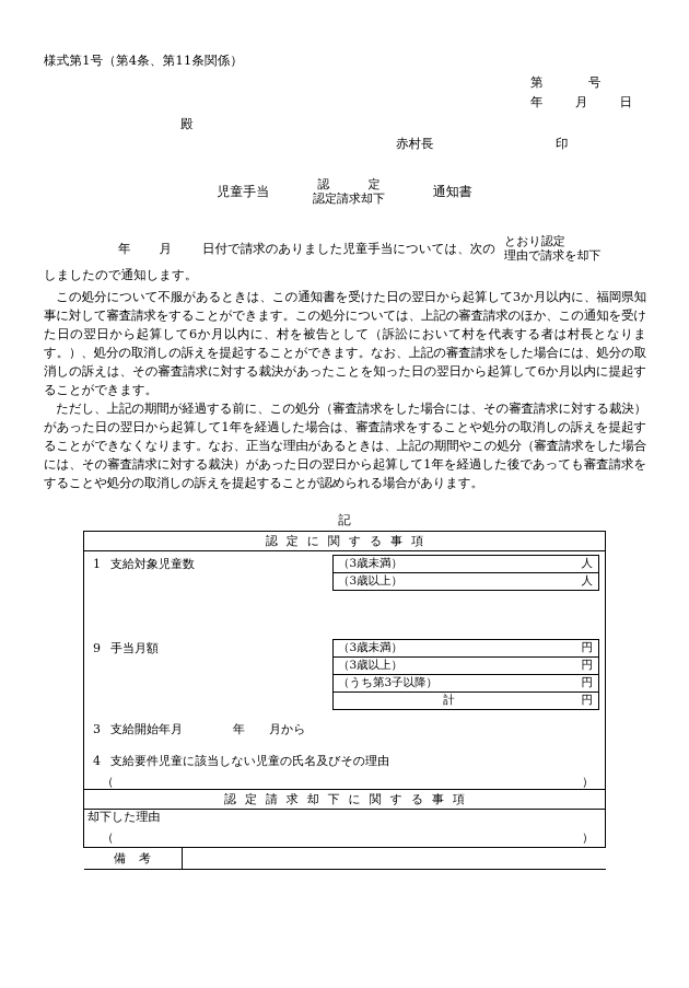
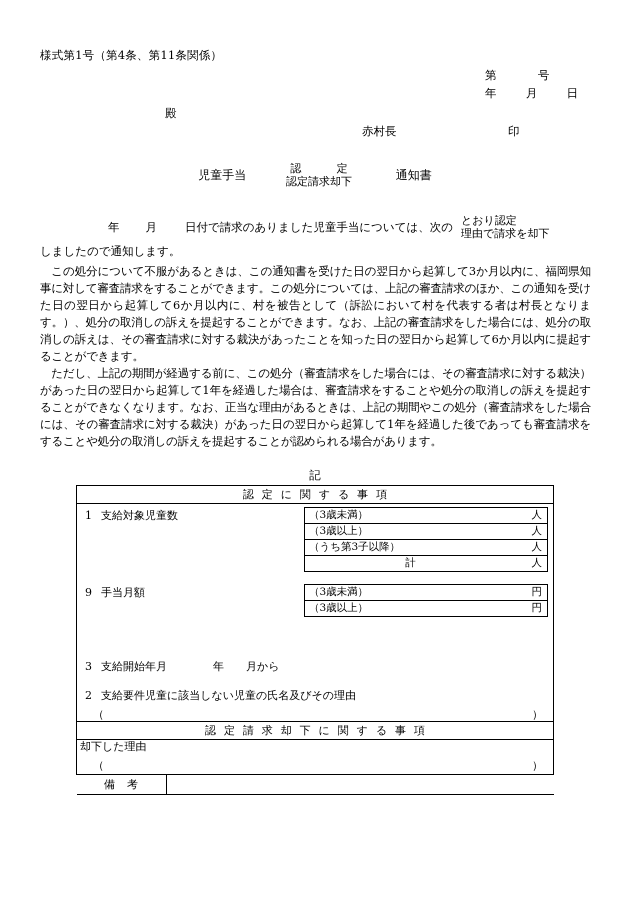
  様式第1号（第4条、第11条関係）
  第 号
  年 月 日
  殿
  赤村長
  印
  児童手当
  認定
  認定請求却下
  通知書
  年
  月
  日付で請求のありました児童手当については、次の
  とおり認定
  理由で請求を却下
  しましたので通知します。
  この処分について不服があるときは、この通知書を受けた日の翌日から起算して3か月以内に、福岡県知事に対して審査請求をすることができます。この処分については、上記の審査請求のほか、この通知を受けた日の翌日から起算して6か月以内に、村を被告として（訴訟において村を代表する者は村長となります。）、処分の取消しの訴えを提起することができます。なお、上記の審査請求をした場合には、処分の取消しの訴えは、その審査請求に対する裁決があったことを知った日の翌日から起算して6か月以内に提起することができます。
  ただし、上記の期間が経過する前に、この処分（審査請求をした場合には、その審査請求に対する裁決）があった日の翌日から起算して1年を経過した場合は、審査請求をすることや処分の取消しの訴えを提起することができなくなります。なお、正当な理由があるときは、上記の期間やこの処分（審査請求をした場合には、その審査請求に対する裁決）があった日の翌日から起算して1年を経過した後であっても審査請求をすることや処分の取消しの訴えを提起することが認められる場合があります。
  記
  認定に関する事項
  1 支給対象児童数
  （3歳未満）	人
  （3歳以上）	人
+ （うち第3子以降）	人
+ 計	人
  9 手当月額
  （3歳未満）	円
  （3歳以上）	円
- （うち第3子以降）	円
- 計	円
- 3 支給開始年月 年 月から 4 支給要件児童に該当しない児童の氏名及びその理由 （ ）
+ 3 支給開始年月 年 月から 2 支給要件児童に該当しない児童の氏名及びその理由 （ ）
  認定請求却下に関する事項
  却下した理由 （ ）
  備考
